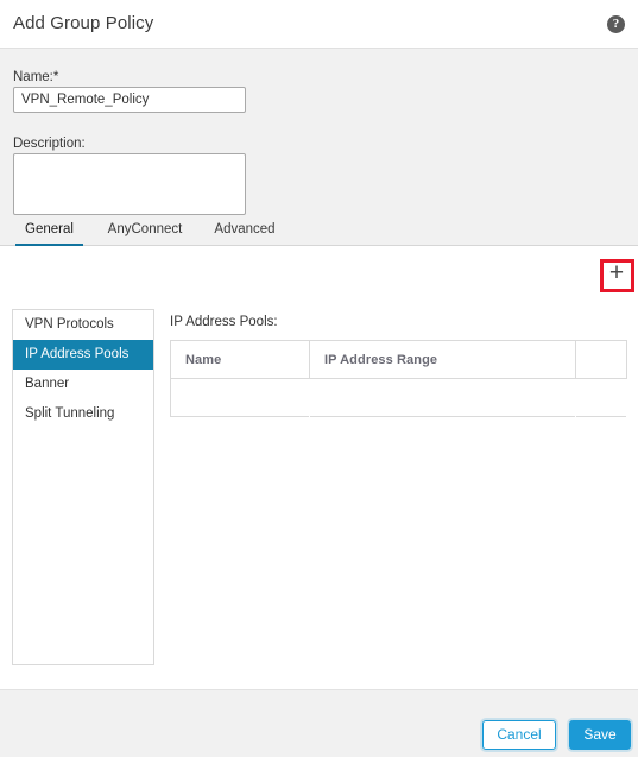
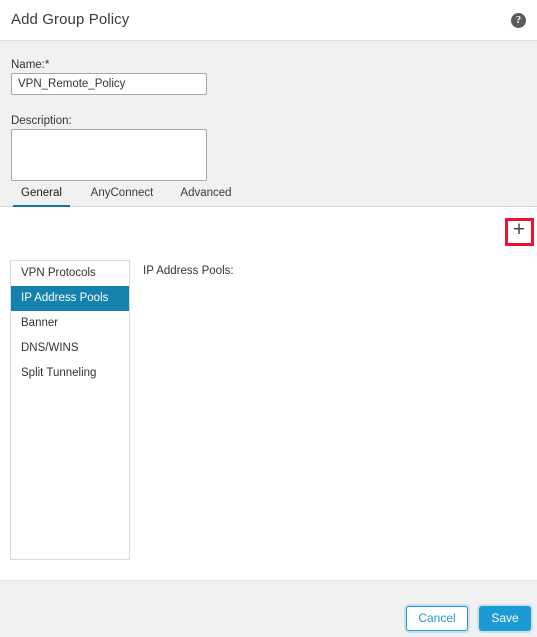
  Add Group Policy
  ?
  Name:*
  VPN_Remote_Policy
  Description:
  General
  AnyConnect
  Advanced
  VPN Protocols
  IP Address Pools
  Banner
+ DNS/WINS
  Split Tunneling
  IP Address Pools:
- Name	IP Address Range
  +
  Cancel
  Save
